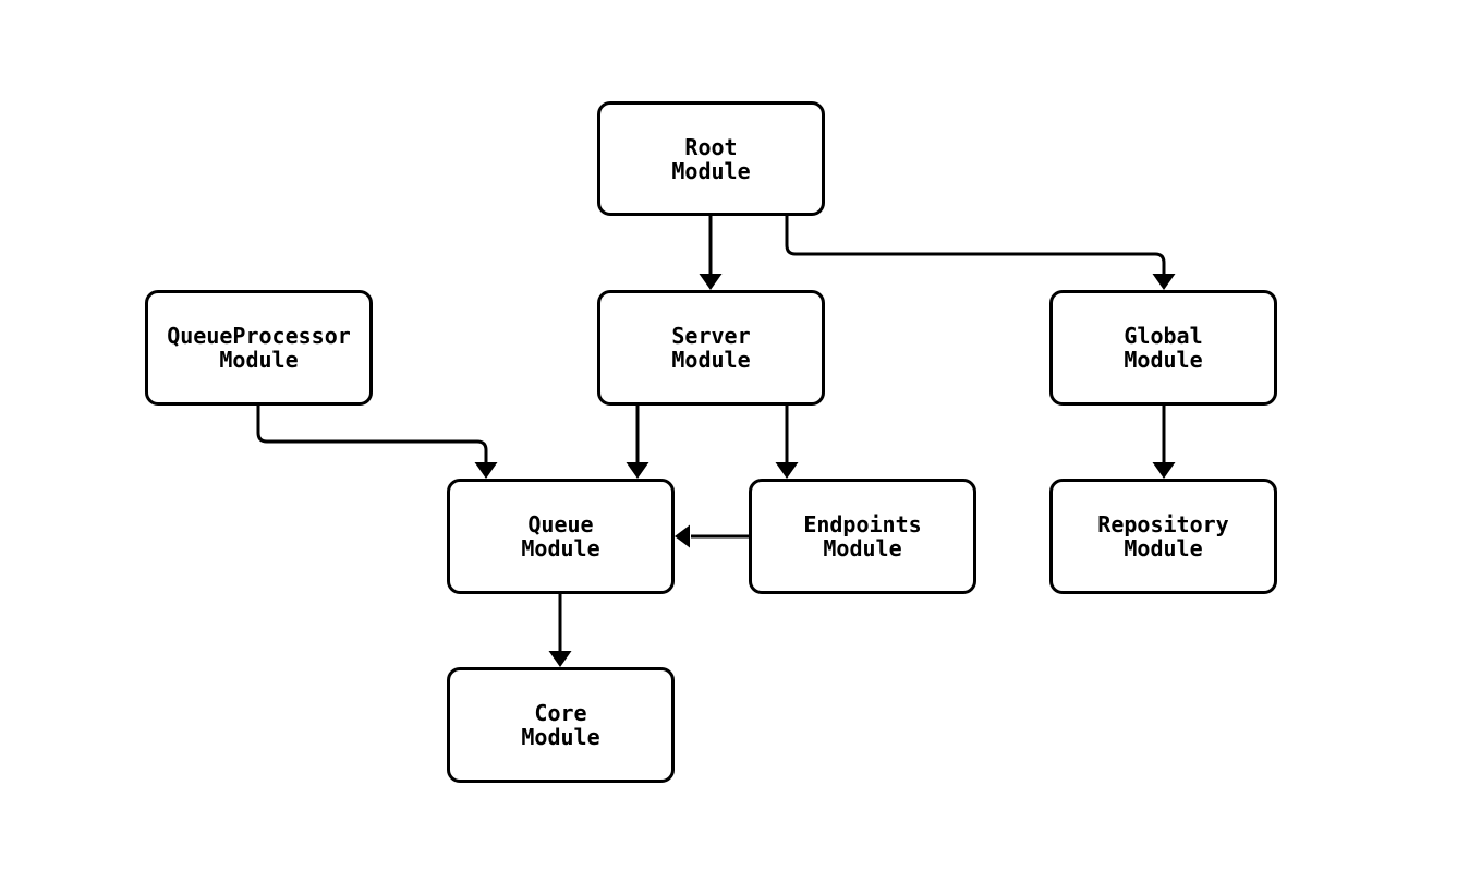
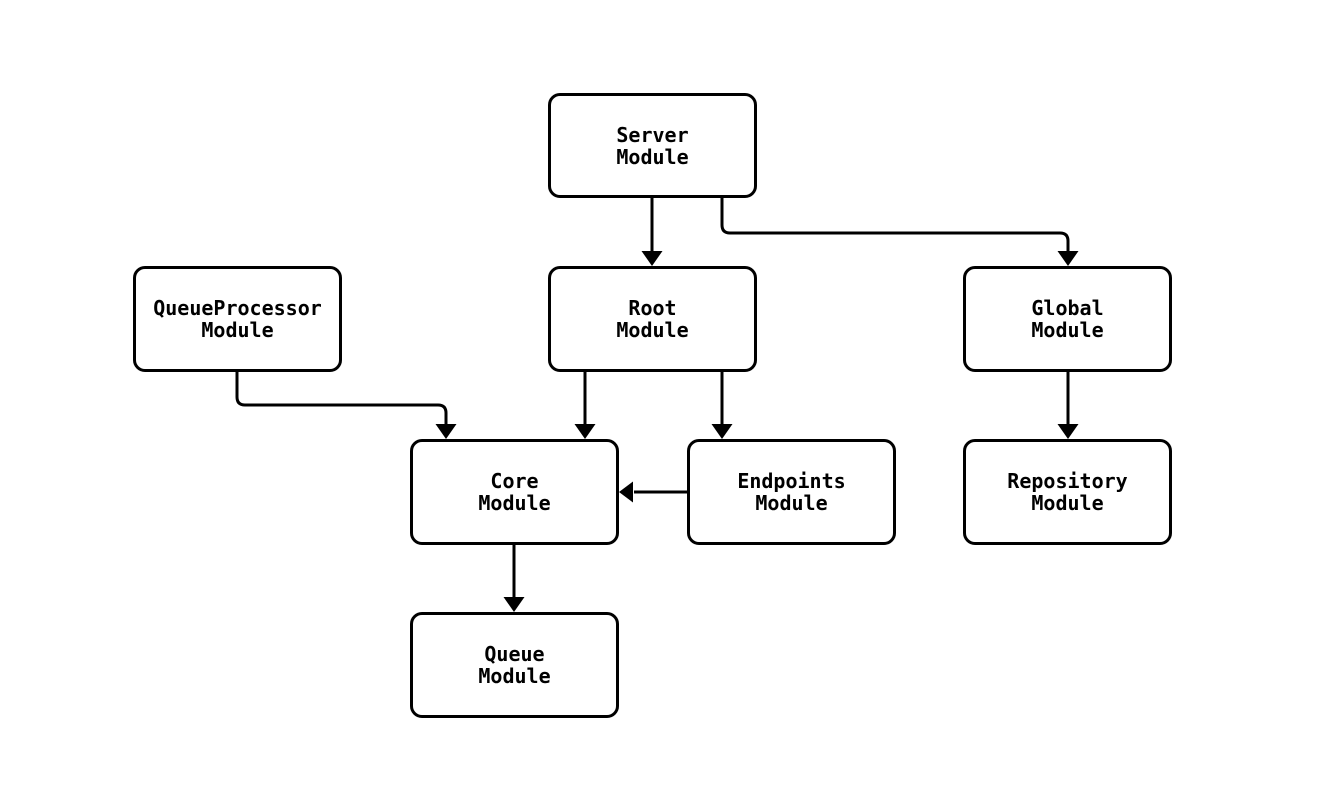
- Root
+ Server
  Module
  QueueProcessor
  Module
- Server
+ Root
  Module
  Global
  Module
- Queue
+ Core
  Module
  Endpoints
  Module
  Repository
  Module
- Core
+ Queue
  Module
